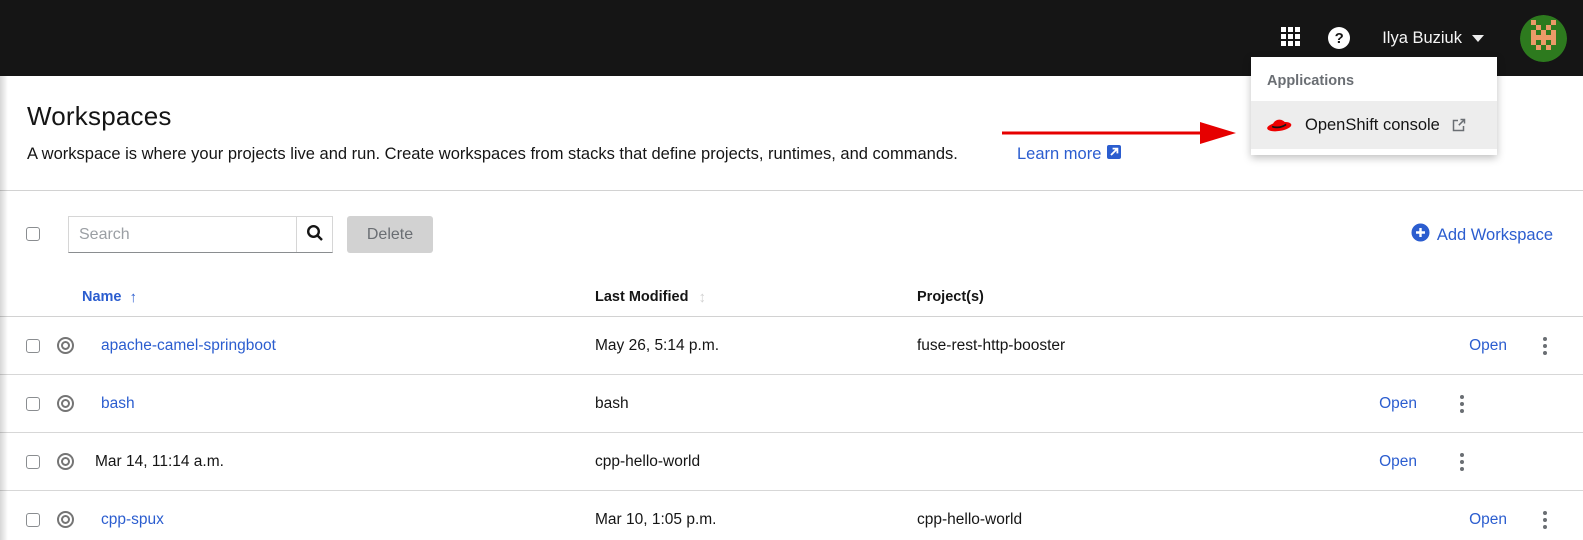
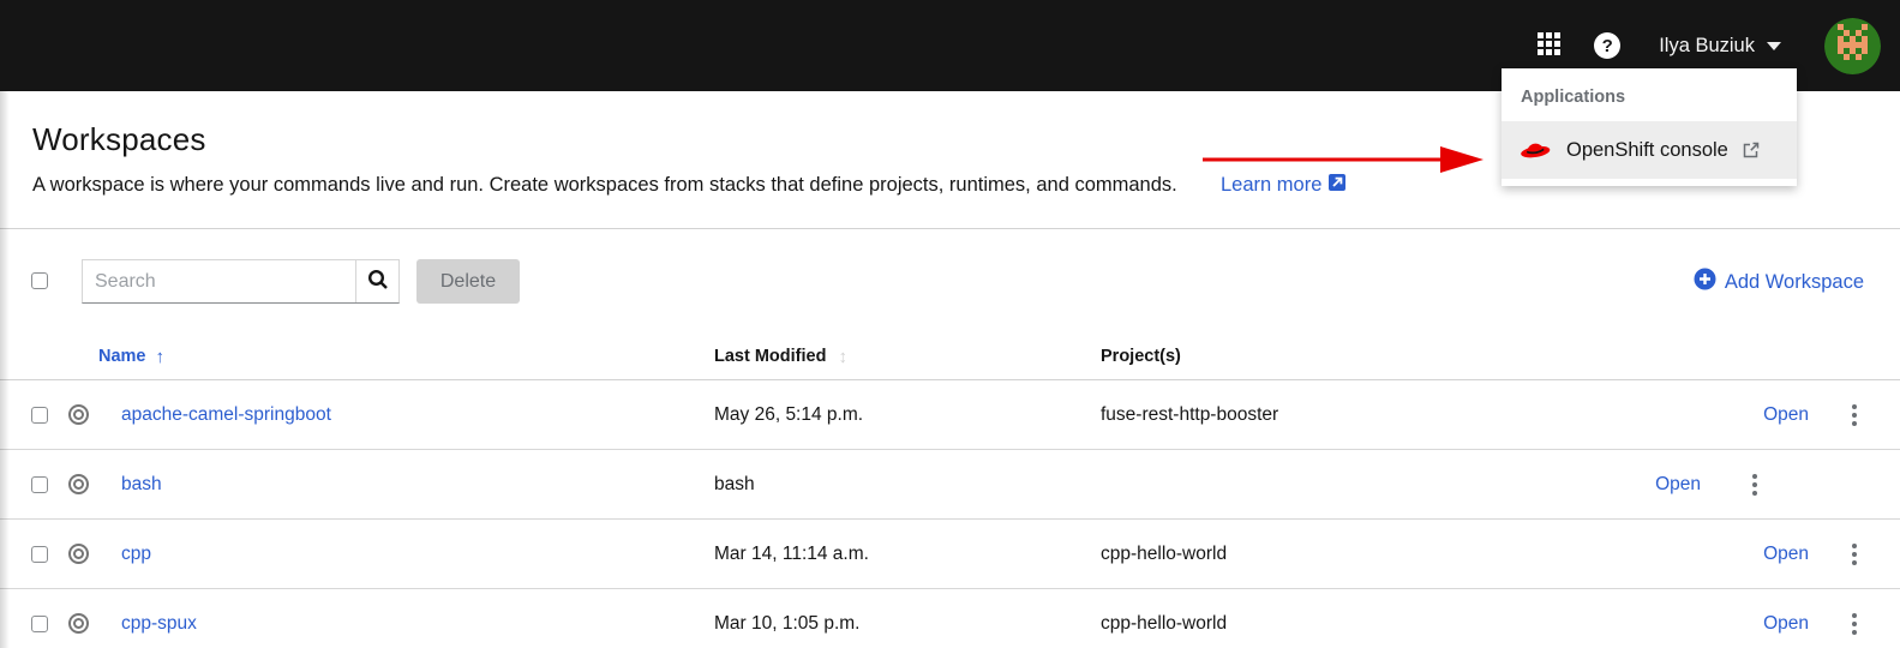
  ?
  Ilya Buziuk
  Applications
  OpenShift console
  Workspaces
- A workspace is where your projects live and run. Create workspaces from stacks that define projects, runtimes, and commands.
+ A workspace is where your commands live and run. Create workspaces from stacks that define projects, runtimes, and commands.
  Learn more
  Search
  Delete
  Add Workspace
  Name
  ↑
  Last Modified
  ↕
  Project(s)
  apache-camel-springboot
  May 26, 5:14 p.m.
  fuse-rest-http-booster
  Open
  bash
  bash
  Open
+ cpp
  Mar 14, 11:14 a.m.
  cpp-hello-world
  Open
  cpp-spux
  Mar 10, 1:05 p.m.
  cpp-hello-world
  Open
